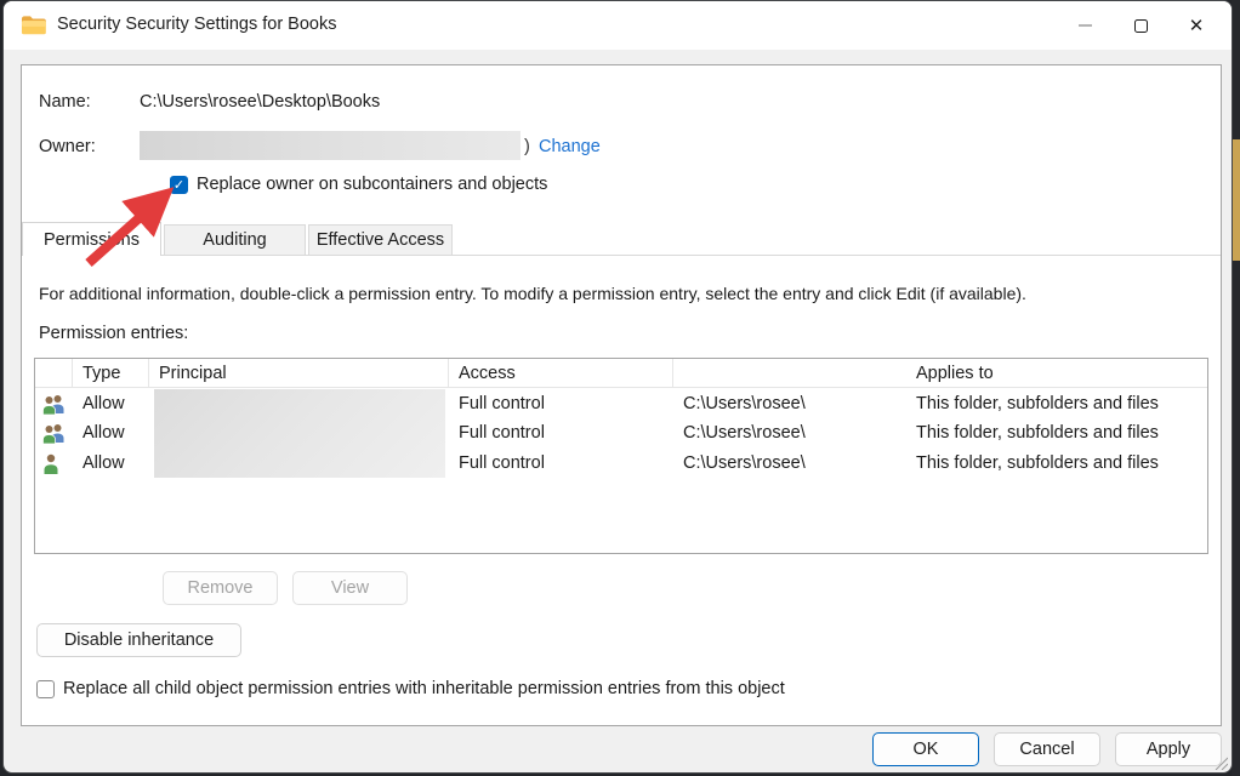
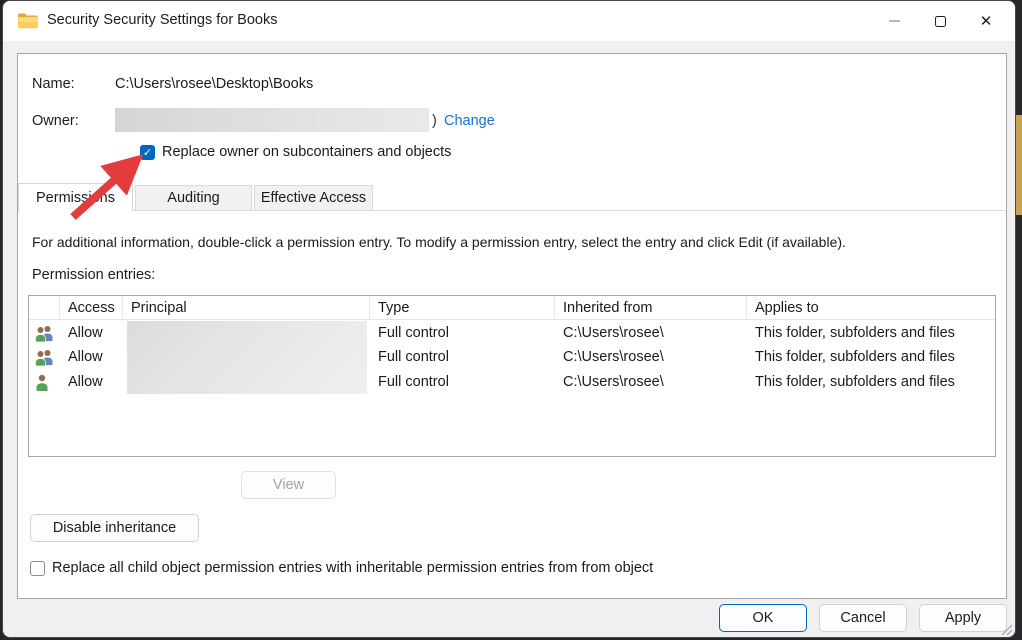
  Security Security Settings for Books
  ✕
  Name:
  C:\Users\rosee\Desktop\Books
  Owner:
  )
  Change
  ✓
  Replace owner on subcontainers and objects
  Permissns
  Auditing
  Effective Access
  For additional information, double-click a permission entry. To modify a permission entry, select the entry and click Edit (if available).
  Permission entries:
- Type
+ Access
  Principal
- Access
+ Type
+ Inherited from
  Applies to
  Allow
  Full control
  C:\Users\rosee\
  This folder, subfolders and files
  Allow
  Full control
  C:\Users\rosee\
  This folder, subfolders and files
  Allow
  Full control
  C:\Users\rosee\
  This folder, subfolders and files
- Remove
  View
  Disable inheritance
- Replace all child object permission entries with inheritable permission entries from this object
+ Replace all child object permission entries with inheritable permission entries from from object
  OK
  Cancel
  Apply
